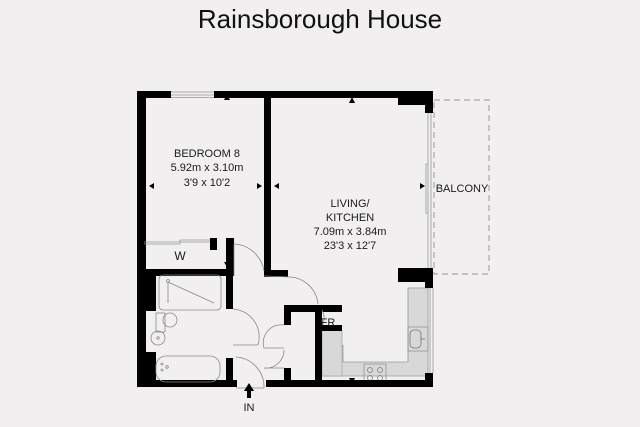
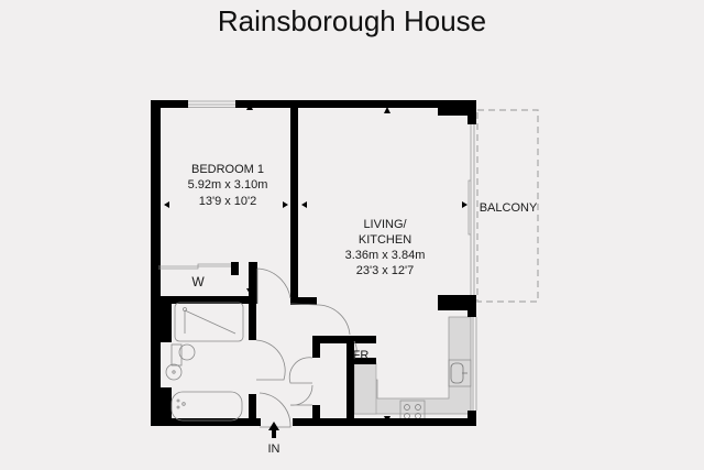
  Rainsborough House
- BEDROOM 8
+ BEDROOM 1
  5.92m x 3.10m
- 3'9 x 10'2
+ 13'9 x 10'2
  LIVING/
  KITCHEN
- 7.09m x 3.84m
+ 3.36m x 3.84m
  23'3 x 12'7
  BALCONY
  W
  FR
  IN
